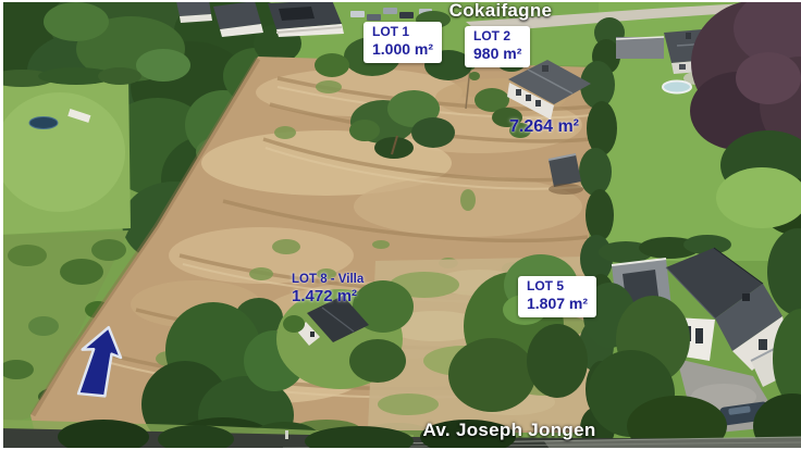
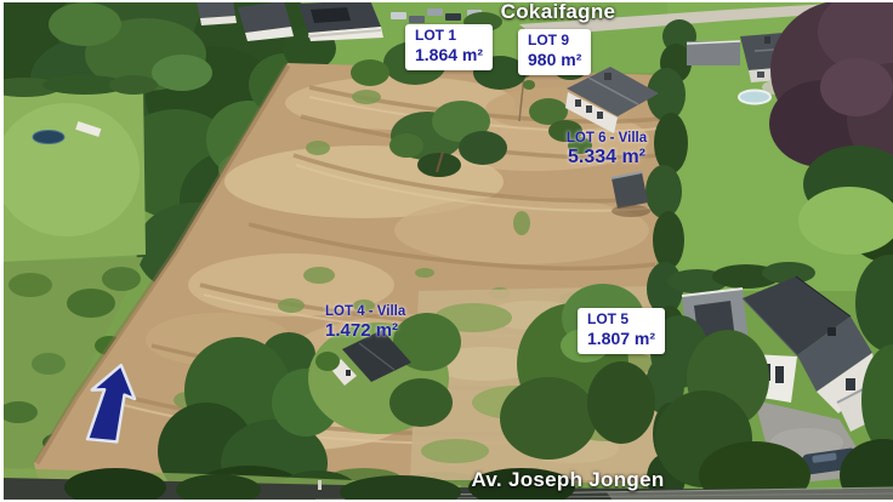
  Cokaifagne
  Av. Joseph Jongen
  LOT 1
- 1.000 m²
+ 1.864 m²
- LOT 2
+ LOT 9
  980 m²
  LOT 5
  1.807 m²
- LOT 8 - Villa
+ LOT 4 - Villa
  1.472 m²
+ LOT 6 - Villa
- 7.264 m²
+ 5.334 m²
